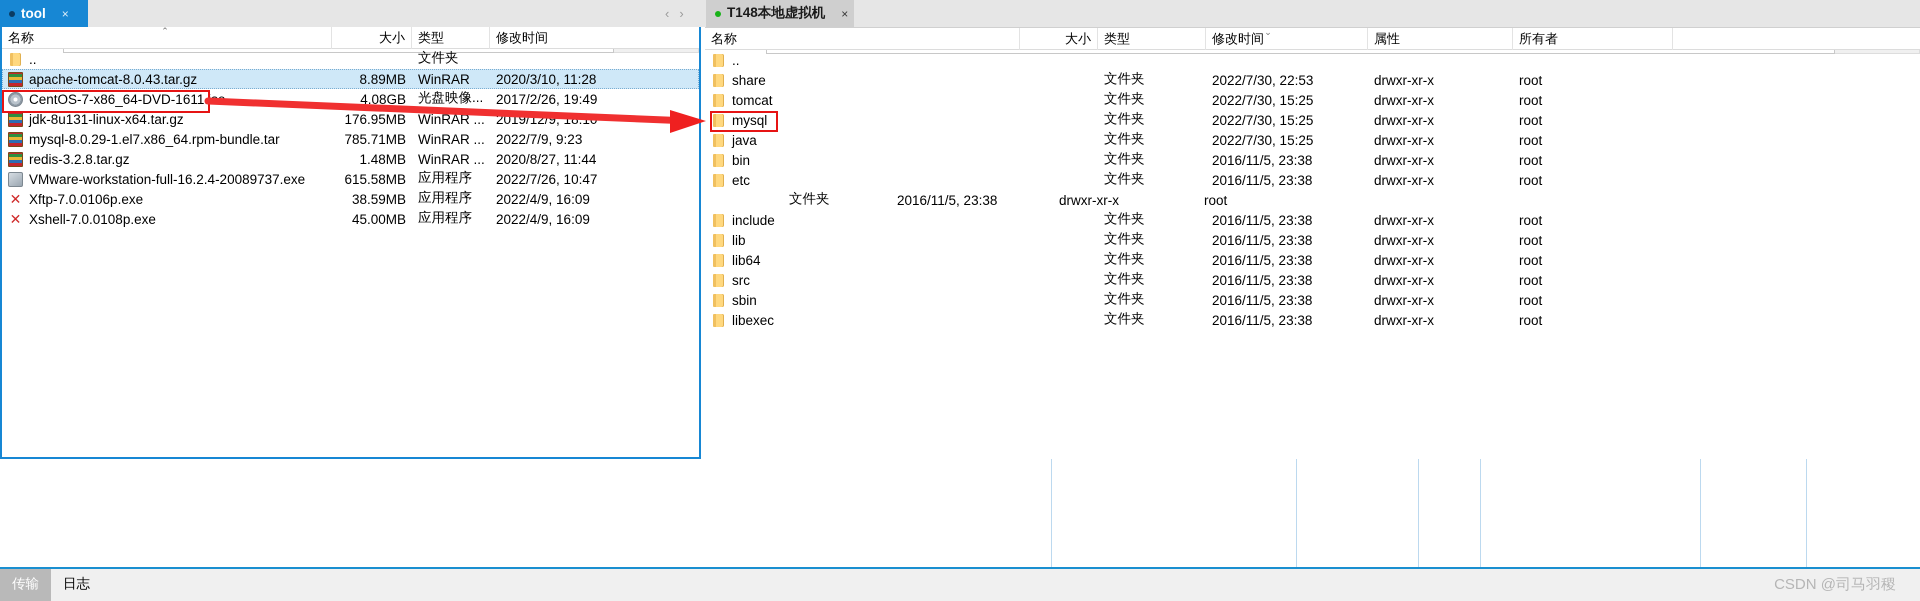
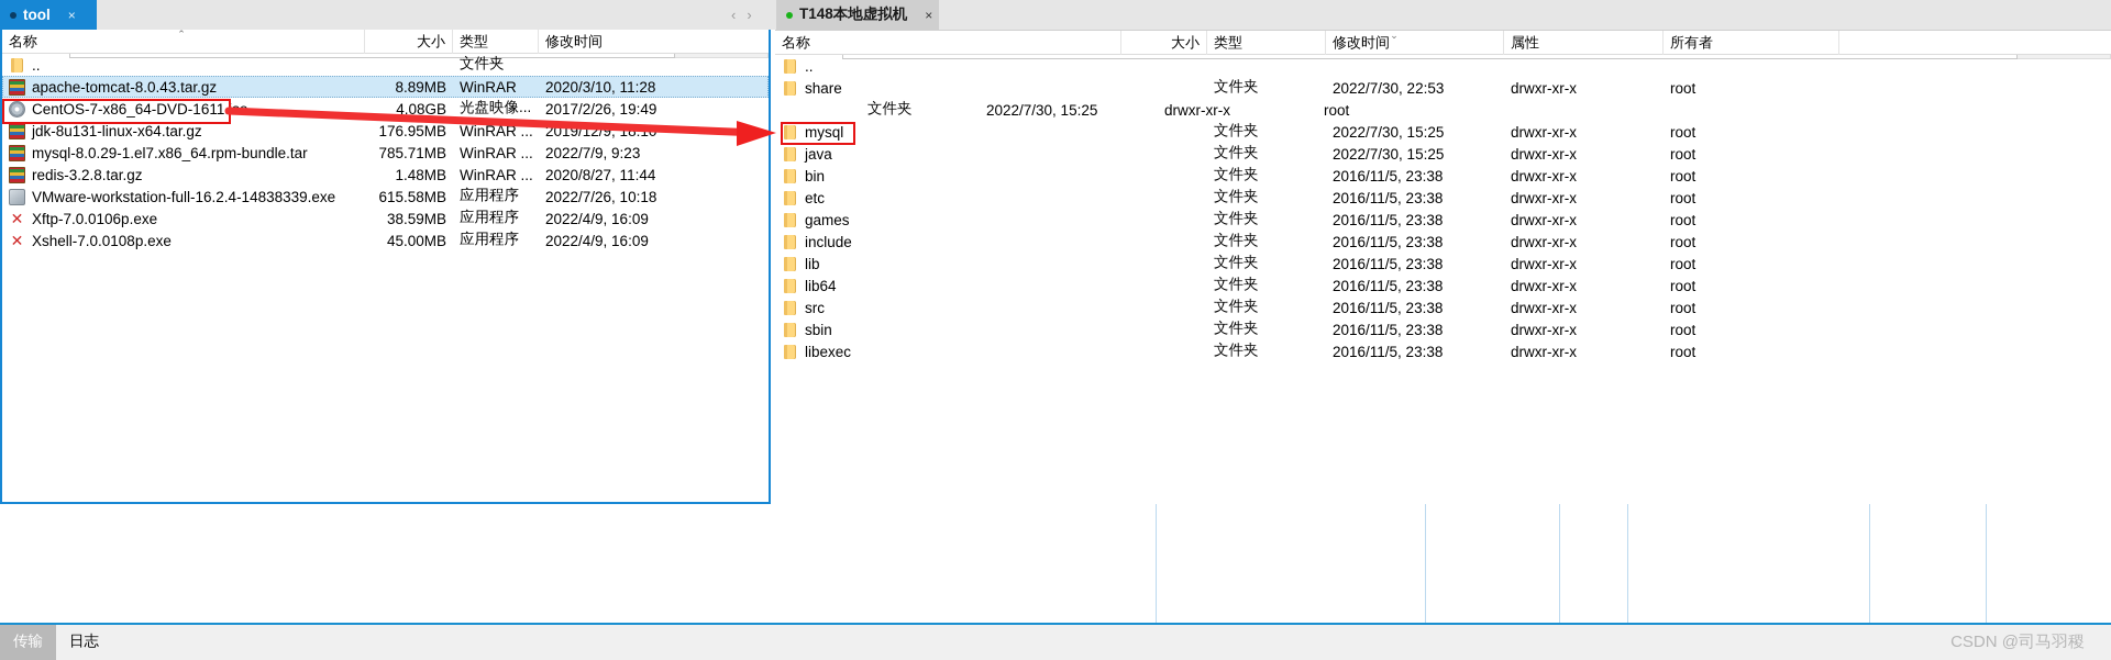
  tool
  ×
  ‹
  ›
  T148本地虚拟机
  ×
  名称
  ⌃
  大小
  类型
  修改时间
  ..
  文件夹
  apache-tomcat-8.0.43.tar.gz
  8.89MB
  WinRAR
  2020/3/10, 11:28
  CentOS-7-x86_64-DVD-1611
  4.08GB
  光盘映像...
  2017/2/26, 19:49
  jdk-8u131-linux-x64.tar.gz
  176.95MB
  WinRAR ...
  mysql-8.0.29-1.el7.x86_64.rpm-bundle.tar
  785.71MB
  WinRAR ...
  2022/7/9, 9:23
  redis-3.2.8.tar.gz
  1.48MB
  WinRAR ...
  2020/8/27, 11:44
- VMware-workstation-full-16.2.4-20089737.exe
+ VMware-workstation-full-16.2.4-14838339.exe
  615.58MB
  应用程序
- 2022/7/26, 10:47
+ 2022/7/26, 10:18
  Xftp-7.0.0106p.exe
  38.59MB
  应用程序
  2022/4/9, 16:09
  Xshell-7.0.0108p.exe
  45.00MB
  应用程序
  2022/4/9, 16:09
  名称
  大小
  类型
  修改时间
  ⌄
  属性
  所有者
  ..
  share
  文件夹
  2022/7/30, 22:53
  drwxr-xr-x
  root
- tomcat
  文件夹
  2022/7/30, 15:25
  drwxr-xr-x
  root
  mysql
  文件夹
  2022/7/30, 15:25
  drwxr-xr-x
  root
  java
  文件夹
  2022/7/30, 15:25
  drwxr-xr-x
  root
  bin
  文件夹
  2016/11/5, 23:38
  drwxr-xr-x
  root
  etc
  文件夹
  2016/11/5, 23:38
  drwxr-xr-x
  root
+ games
  文件夹
  2016/11/5, 23:38
  drwxr-xr-x
  root
  include
  文件夹
  2016/11/5, 23:38
  drwxr-xr-x
  root
  lib
  文件夹
  2016/11/5, 23:38
  drwxr-xr-x
  root
  lib64
  文件夹
  2016/11/5, 23:38
  drwxr-xr-x
  root
  src
  文件夹
  2016/11/5, 23:38
  drwxr-xr-x
  root
  sbin
  文件夹
  2016/11/5, 23:38
  drwxr-xr-x
  root
  libexec
  文件夹
  2016/11/5, 23:38
  drwxr-xr-x
  root
  传输
  日志
  CSDN @司马羽稷
